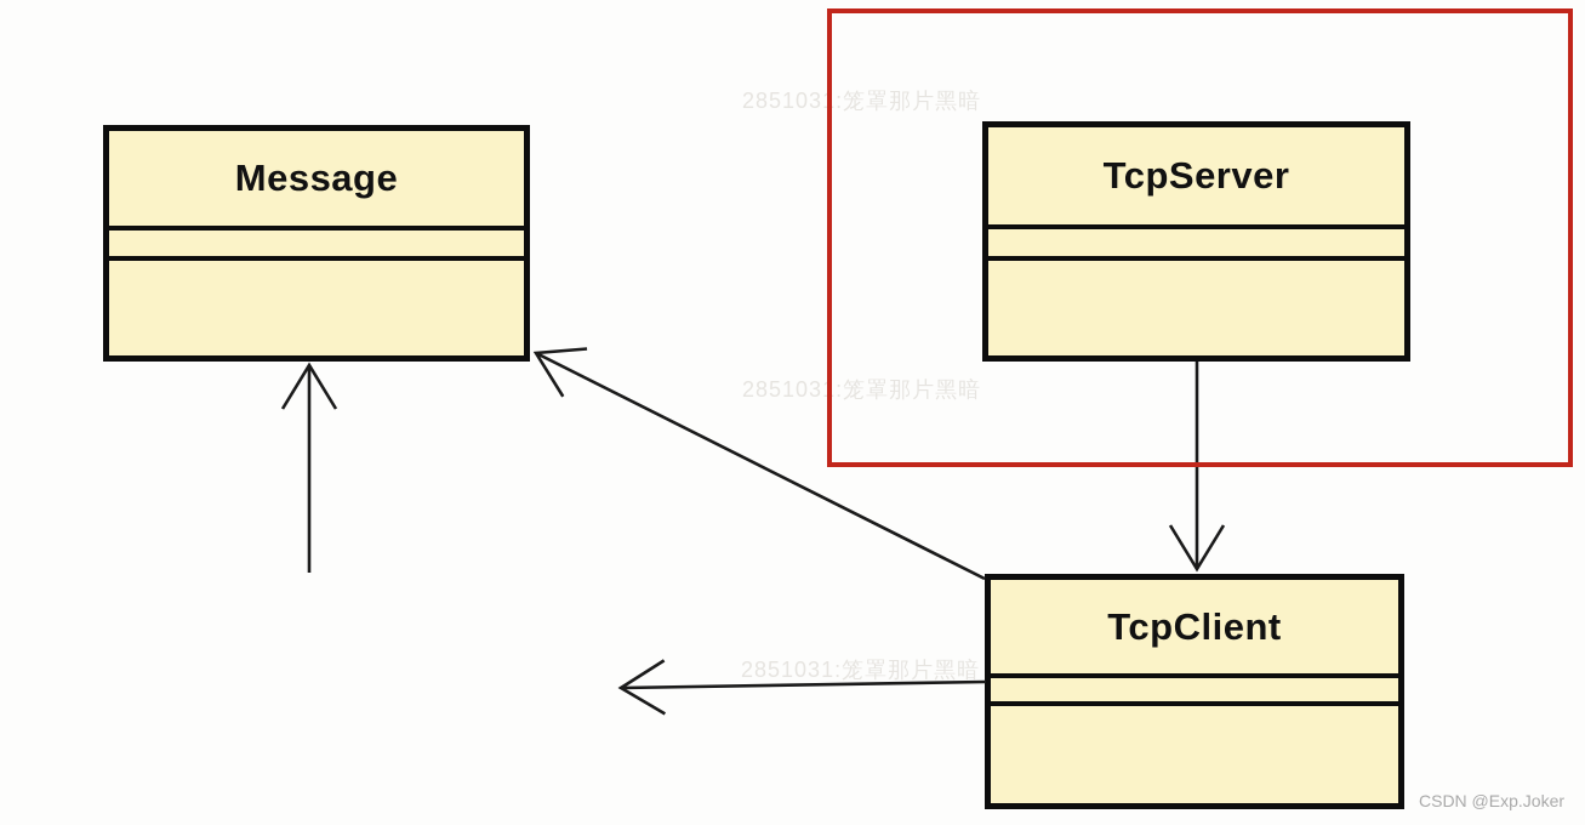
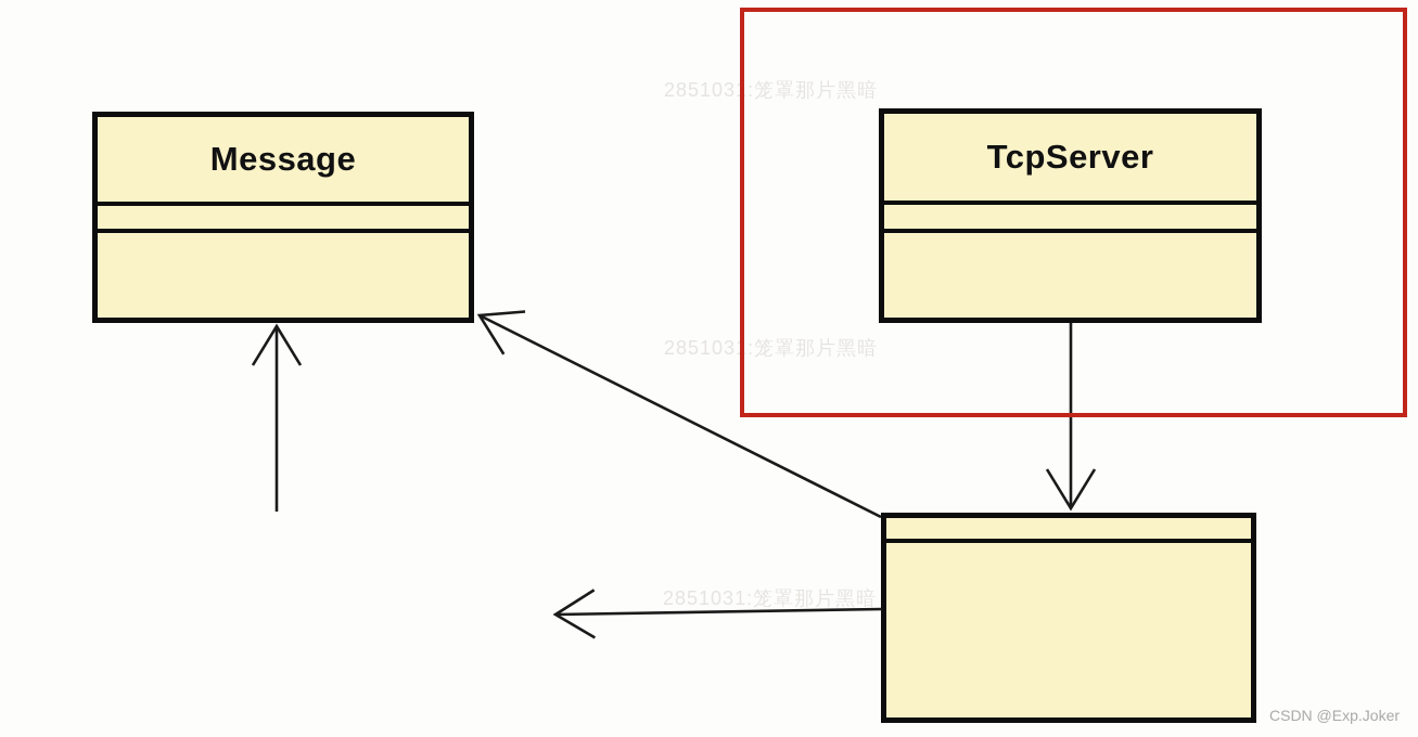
  2851031:笼罩那片黑暗
  2851031:笼罩那片黑暗
  2851031:笼罩那片黑暗
  Message
  TcpServer
- TcpClient
  CSDN @Exp.Joker
